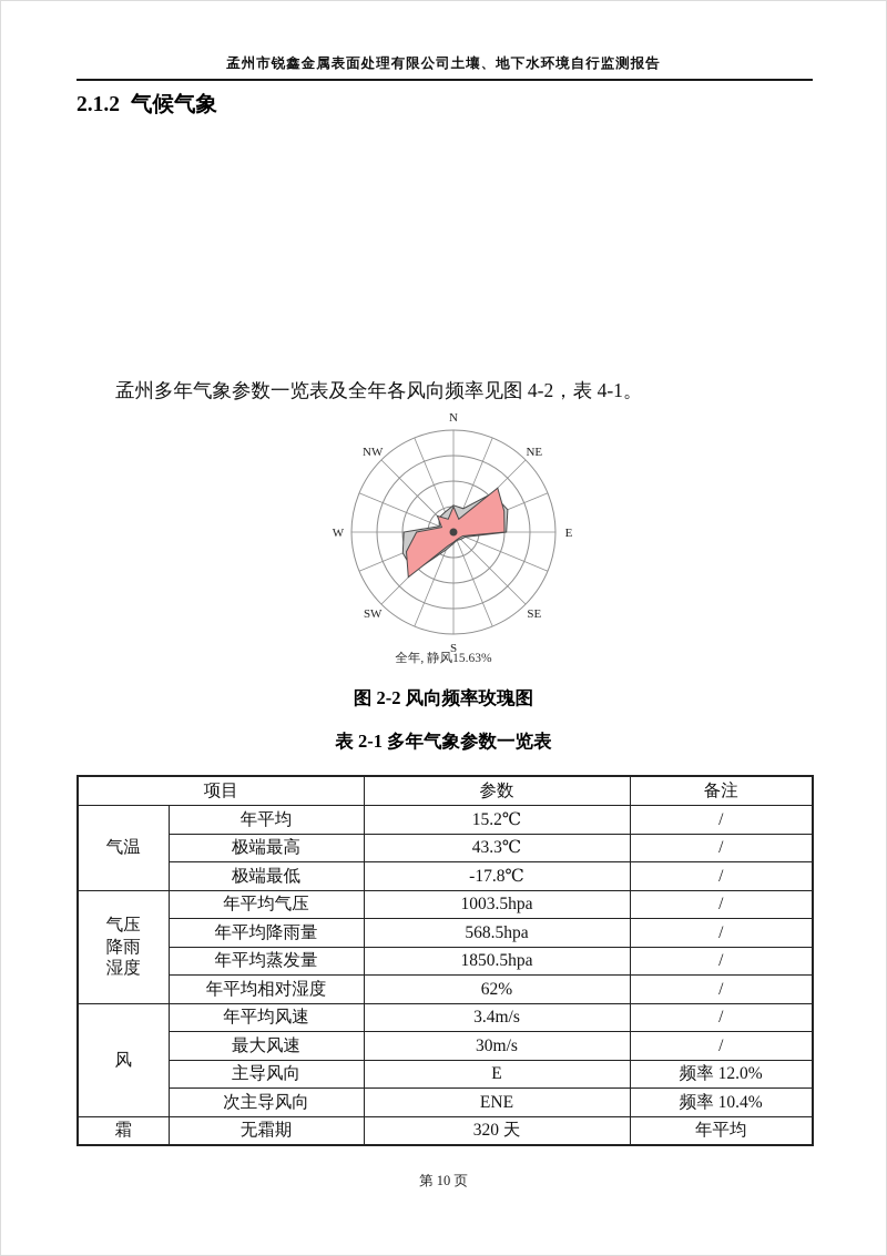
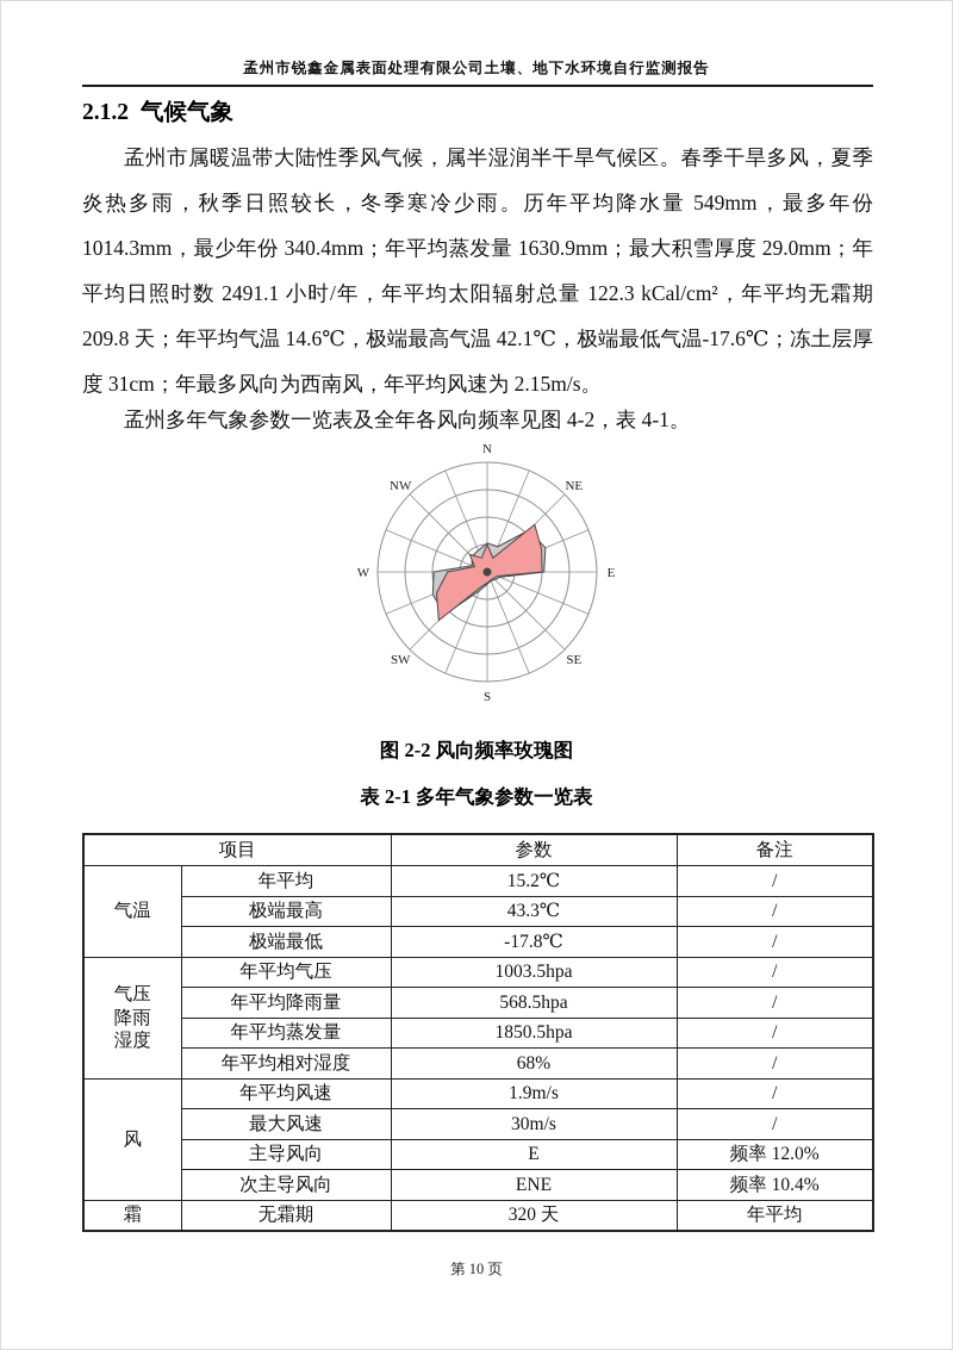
  孟州市锐鑫金属表面处理有限公司土壤、地下水环境自行监测报告
  2.1.2 气候气象
+ 孟州市属暖温带大陆性季风气候，属半湿润半干旱气候区。春季干旱多风，夏季炎热多雨，秋季日照较长，冬季寒冷少雨。历年平均降水量 549mm，最多年份 1014.3mm，最少年份 340.4mm；年平均蒸发量 1630.9mm；最大积雪厚度 29.0mm；年平均日照时数 2491.1 小时/年，年平均太阳辐射总量 122.3 kCal/cm²，年平均无霜期 209.8 天；年平均气温 14.6℃，极端最高气温 42.1℃，极端最低气温-17.6℃；冻土层厚度 31cm；年最多风向为西南风，年平均风速为 2.15m/s。
  孟州多年气象参数一览表及全年各风向频率见图 4-2，表 4-1。
  N
  NE
  E
  SE
  S
  SW
  W
  NW
- 全年, 静风15.63%
  图 2-2 风向频率玫瑰图
  表 2-1 多年气象参数一览表
  项目	参数	备注
  气温	年平均	15.2℃	/
  极端最高	43.3℃	/
  极端最低	-17.8℃	/
  气压 降雨 湿度	年平均气压	1003.5hpa	/
  年平均降雨量	568.5hpa	/
  年平均蒸发量	1850.5hpa	/
- 年平均相对湿度	62%	/
+ 年平均相对湿度	68%	/
- 风	年平均风速	3.4m/s	/
+ 风	年平均风速	1.9m/s	/
  最大风速	30m/s	/
  主导风向	E	频率 12.0%
  次主导风向	ENE	频率 10.4%
  霜	无霜期	320 天	年平均
  第 10 页
